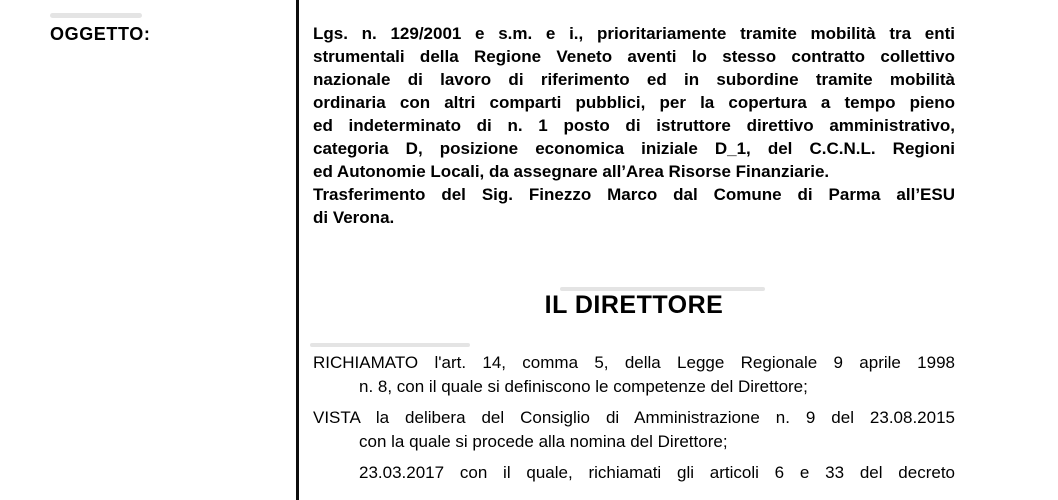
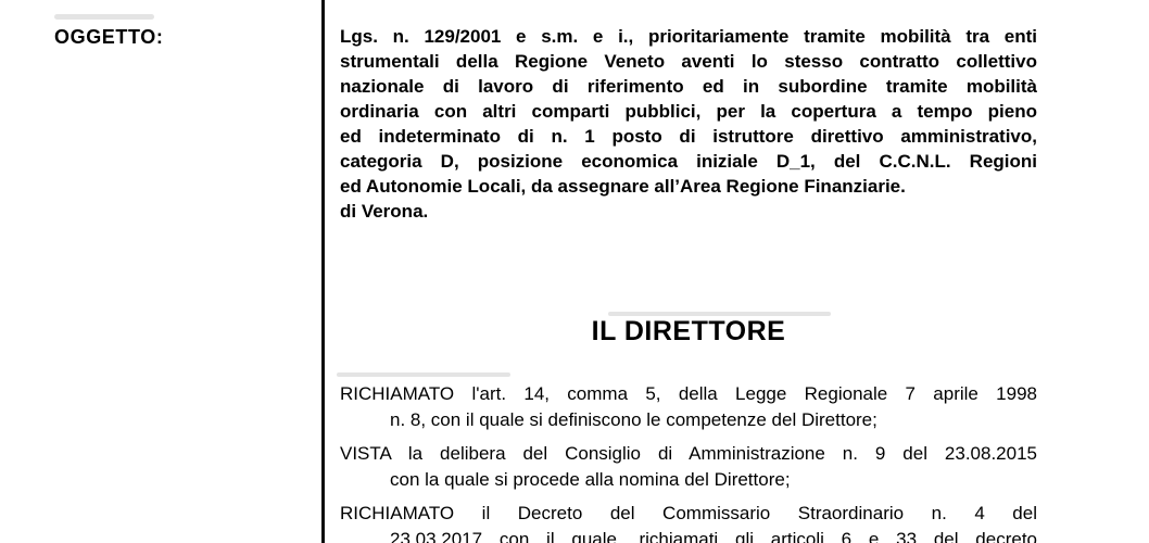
  OGGETTO:
  Lgs. n. 129/2001 e s.m. e i., prioritariamente tramite mobilità tra enti
  strumentali della Regione Veneto aventi lo stesso contratto collettivo
  nazionale di lavoro di riferimento ed in subordine tramite mobilità
  ordinaria con altri comparti pubblici, per la copertura a tempo pieno
  ed indeterminato di n. 1 posto di istruttore direttivo amministrativo,
  categoria D, posizione economica iniziale D_1, del C.C.N.L. Regioni
- ed Autonomie Locali, da assegnare all’Area Risorse Finanziarie.
+ ed Autonomie Locali, da assegnare all’Area Regione Finanziarie.
- Trasferimento del Sig. Finezzo Marco dal Comune di Parma all’ESU
  di Verona.
  IL DIRETTORE
- RICHIAMATO l'art. 14, comma 5, della Legge Regionale 9 aprile 1998
+ RICHIAMATO l'art. 14, comma 5, della Legge Regionale 7 aprile 1998
  n. 8, con il quale si definiscono le competenze del Direttore;
  VISTA la delibera del Consiglio di Amministrazione n. 9 del 23.08.2015
  con la quale si procede alla nomina del Direttore;
+ RICHIAMATO il Decreto del Commissario Straordinario n. 4 del
  23.03.2017 con il quale, richiamati gli articoli 6 e 33 del decreto
